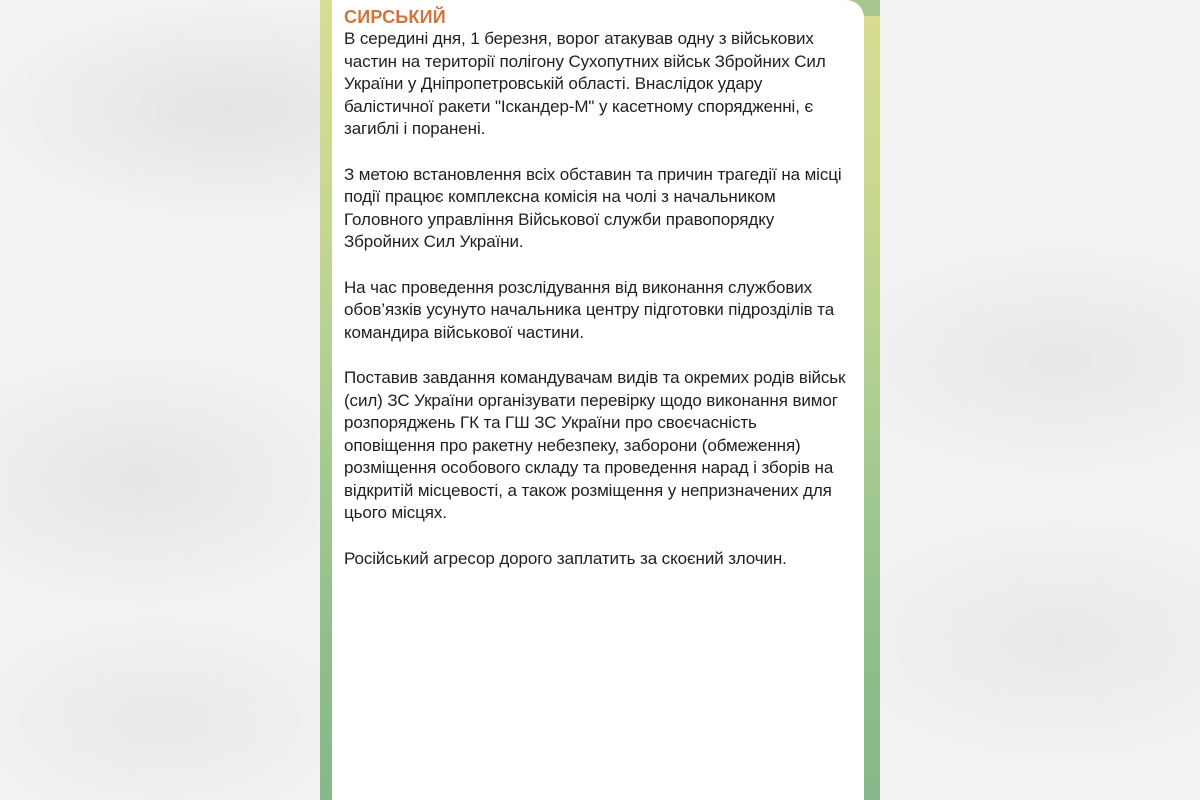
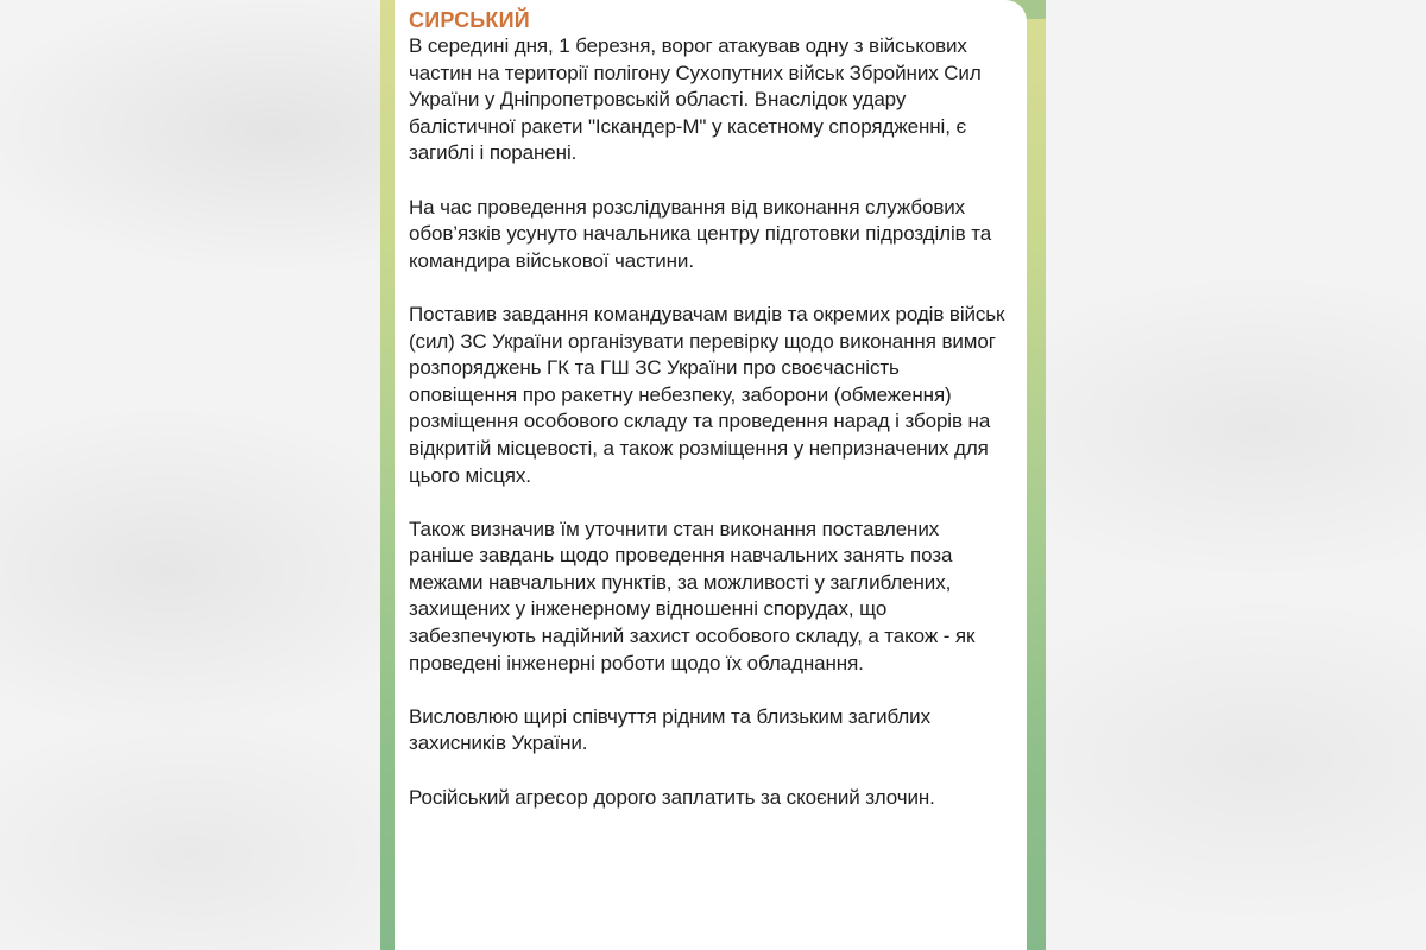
  СИРСЬКИЙ
  В середині дня, 1 березня, ворог атакував одну з військових
  частин на території полігону Сухопутних військ Збройних Сил
  України у Дніпропетровській області. Внаслідок удару
  балістичної ракети "Іскандер-М" у касетному спорядженні, є
  загиблі і поранені.
- З метою встановлення всіх обставин та причин трагедії на місці
- події працює комплексна комісія на чолі з начальником
- Головного управління Військової служби правопорядку
- Збройних Сил України.
  На час проведення розслідування від виконання службових
  обов’язків усунуто начальника центру підготовки підрозділів та
  командира військової частини.
  Поставив завдання командувачам видів та окремих родів військ
  (сил) ЗС України організувати перевірку щодо виконання вимог
  розпоряджень ГК та ГШ ЗС України про своєчасність
  оповіщення про ракетну небезпеку, заборони (обмеження)
  розміщення особового складу та проведення нарад і зборів на
  відкритій місцевості, а також розміщення у непризначених для
  цього місцях.
+ Також визначив їм уточнити стан виконання поставлених
+ раніше завдань щодо проведення навчальних занять поза
+ межами навчальних пунктів, за можливості у заглиблених,
+ захищених у інженерному відношенні спорудах, що
+ забезпечують надійний захист особового складу, а також - як
+ проведені інженерні роботи щодо їх обладнання.
+ Висловлюю щирі співчуття рідним та близьким загиблих
+ захисників України.
  Російський агресор дорого заплатить за скоєний злочин.
